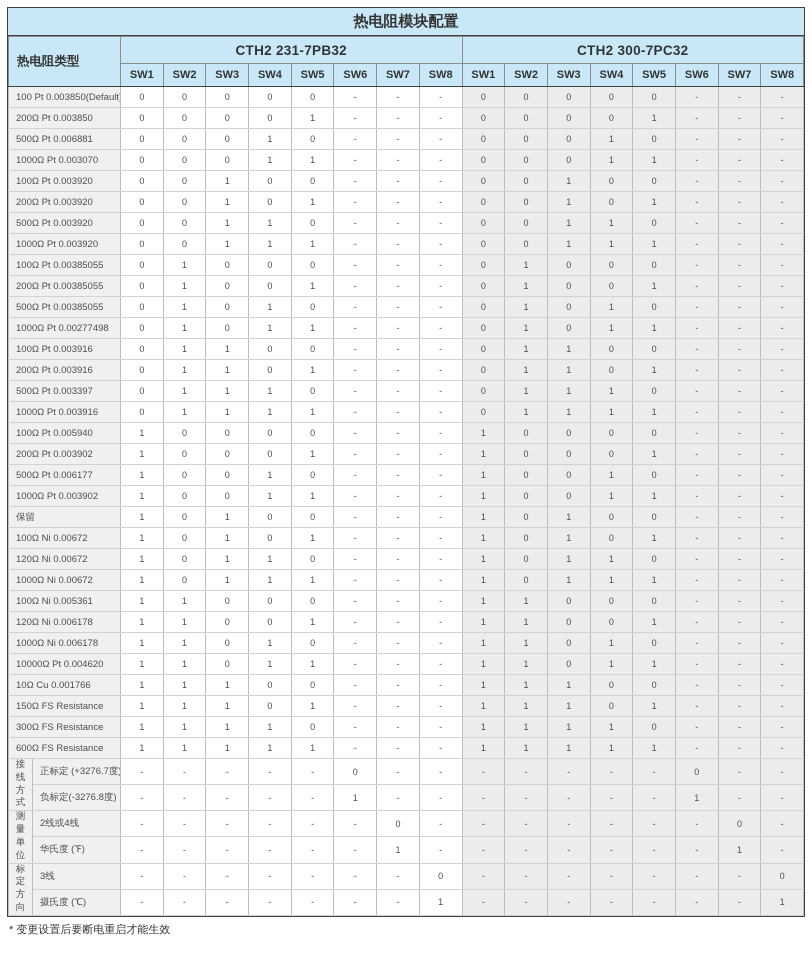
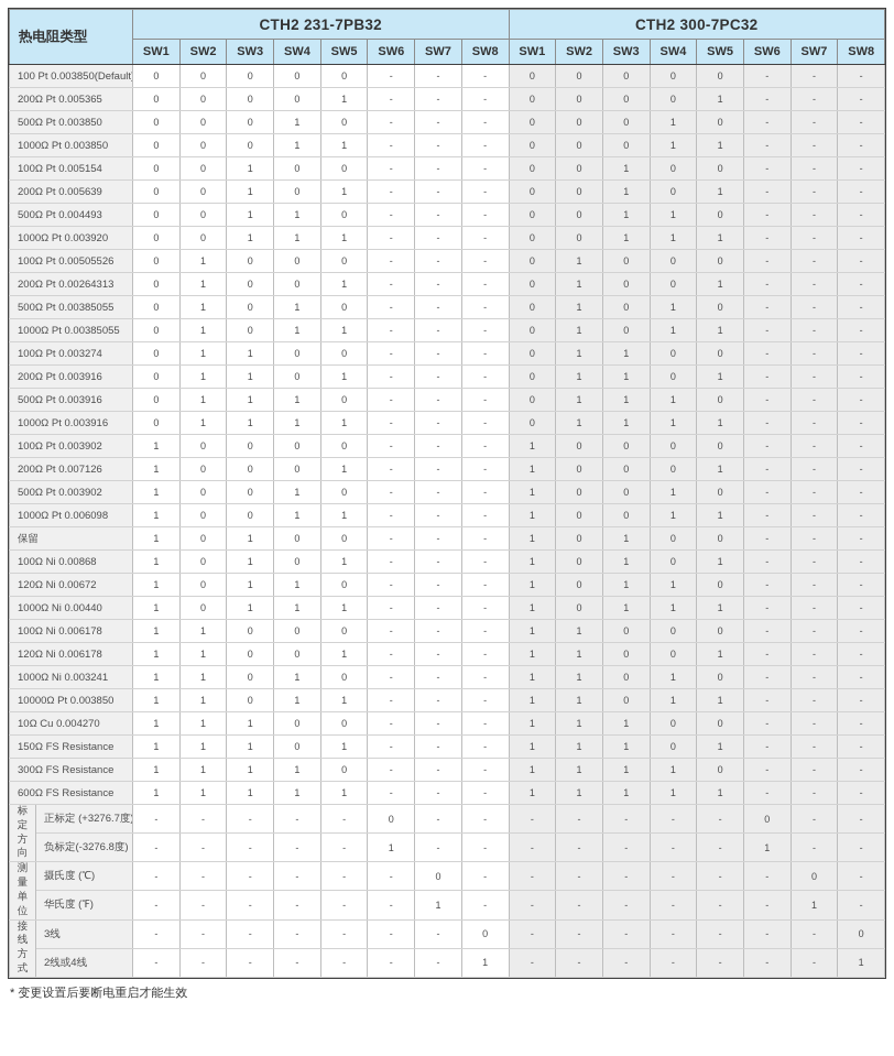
- 热电阻模块配置
  热电阻类型	CTH2 231-7PB32	CTH2 300-7PC32
  SW1	SW2	SW3	SW4	SW5	SW6	SW7	SW8	SW1	SW2	SW3	SW4	SW5	SW6	SW7	SW8
  100 Pt 0.003850(Default	0	0	0	0	0	-	-	-	0	0	0	0	0	-	-	-
- 200Ω Pt 0.003850	0	0	0	0	1	-	-	-	0	0	0	0	1	-	-	-
+ 200Ω Pt 0.005365	0	0	0	0	1	-	-	-	0	0	0	0	1	-	-	-
- 500Ω Pt 0.006881	0	0	0	1	0	-	-	-	0	0	0	1	0	-	-	-
+ 500Ω Pt 0.003850	0	0	0	1	0	-	-	-	0	0	0	1	0	-	-	-
- 1000Ω Pt 0.003070	0	0	0	1	1	-	-	-	0	0	0	1	1	-	-	-
+ 1000Ω Pt 0.003850	0	0	0	1	1	-	-	-	0	0	0	1	1	-	-	-
- 100Ω Pt 0.003920	0	0	1	0	0	-	-	-	0	0	1	0	0	-	-	-
+ 100Ω Pt 0.005154	0	0	1	0	0	-	-	-	0	0	1	0	0	-	-	-
- 200Ω Pt 0.003920	0	0	1	0	1	-	-	-	0	0	1	0	1	-	-	-
+ 200Ω Pt 0.005639	0	0	1	0	1	-	-	-	0	0	1	0	1	-	-	-
- 500Ω Pt 0.003920	0	0	1	1	0	-	-	-	0	0	1	1	0	-	-	-
+ 500Ω Pt 0.004493	0	0	1	1	0	-	-	-	0	0	1	1	0	-	-	-
  1000Ω Pt 0.003920	0	0	1	1	1	-	-	-	0	0	1	1	1	-	-	-
- 100Ω Pt 0.00385055	0	1	0	0	0	-	-	-	0	1	0	0	0	-	-	-
+ 100Ω Pt 0.00505526	0	1	0	0	0	-	-	-	0	1	0	0	0	-	-	-
- 200Ω Pt 0.00385055	0	1	0	0	1	-	-	-	0	1	0	0	1	-	-	-
+ 200Ω Pt 0.00264313	0	1	0	0	1	-	-	-	0	1	0	0	1	-	-	-
  500Ω Pt 0.00385055	0	1	0	1	0	-	-	-	0	1	0	1	0	-	-	-
- 1000Ω Pt 0.00277498	0	1	0	1	1	-	-	-	0	1	0	1	1	-	-	-
+ 1000Ω Pt 0.00385055	0	1	0	1	1	-	-	-	0	1	0	1	1	-	-	-
- 100Ω Pt 0.003916	0	1	1	0	0	-	-	-	0	1	1	0	0	-	-	-
+ 100Ω Pt 0.003274	0	1	1	0	0	-	-	-	0	1	1	0	0	-	-	-
  200Ω Pt 0.003916	0	1	1	0	1	-	-	-	0	1	1	0	1	-	-	-
- 500Ω Pt 0.003397	0	1	1	1	0	-	-	-	0	1	1	1	0	-	-	-
+ 500Ω Pt 0.003916	0	1	1	1	0	-	-	-	0	1	1	1	0	-	-	-
  1000Ω Pt 0.003916	0	1	1	1	1	-	-	-	0	1	1	1	1	-	-	-
- 100Ω Pt 0.005940	1	0	0	0	0	-	-	-	1	0	0	0	0	-	-	-
+ 100Ω Pt 0.003902	1	0	0	0	0	-	-	-	1	0	0	0	0	-	-	-
- 200Ω Pt 0.003902	1	0	0	0	1	-	-	-	1	0	0	0	1	-	-	-
+ 200Ω Pt 0.007126	1	0	0	0	1	-	-	-	1	0	0	0	1	-	-	-
- 500Ω Pt 0.006177	1	0	0	1	0	-	-	-	1	0	0	1	0	-	-	-
+ 500Ω Pt 0.003902	1	0	0	1	0	-	-	-	1	0	0	1	0	-	-	-
- 1000Ω Pt 0.003902	1	0	0	1	1	-	-	-	1	0	0	1	1	-	-	-
+ 1000Ω Pt 0.006098	1	0	0	1	1	-	-	-	1	0	0	1	1	-	-	-
  保留	1	0	1	0	0	-	-	-	1	0	1	0	0	-	-	-
- 100Ω Ni 0.00672	1	0	1	0	1	-	-	-	1	0	1	0	1	-	-	-
+ 100Ω Ni 0.00868	1	0	1	0	1	-	-	-	1	0	1	0	1	-	-	-
  120Ω Ni 0.00672	1	0	1	1	0	-	-	-	1	0	1	1	0	-	-	-
- 1000Ω Ni 0.00672	1	0	1	1	1	-	-	-	1	0	1	1	1	-	-	-
+ 1000Ω Ni 0.00440	1	0	1	1	1	-	-	-	1	0	1	1	1	-	-	-
- 100Ω Ni 0.005361	1	1	0	0	0	-	-	-	1	1	0	0	0	-	-	-
+ 100Ω Ni 0.006178	1	1	0	0	0	-	-	-	1	1	0	0	0	-	-	-
  120Ω Ni 0.006178	1	1	0	0	1	-	-	-	1	1	0	0	1	-	-	-
- 1000Ω Ni 0.006178	1	1	0	1	0	-	-	-	1	1	0	1	0	-	-	-
+ 1000Ω Ni 0.003241	1	1	0	1	0	-	-	-	1	1	0	1	0	-	-	-
- 10000Ω Pt 0.004620	1	1	0	1	1	-	-	-	1	1	0	1	1	-	-	-
+ 10000Ω Pt 0.003850	1	1	0	1	1	-	-	-	1	1	0	1	1	-	-	-
- 10Ω Cu 0.001766	1	1	1	0	0	-	-	-	1	1	1	0	0	-	-	-
+ 10Ω Cu 0.004270	1	1	1	0	0	-	-	-	1	1	1	0	0	-	-	-
  150Ω FS Resistance	1	1	1	0	1	-	-	-	1	1	1	0	1	-	-	-
  300Ω FS Resistance	1	1	1	1	0	-	-	-	1	1	1	1	0	-	-	-
  600Ω FS Resistance	1	1	1	1	1	-	-	-	1	1	1	1	1	-	-	-
- 接线方式	正标定 (+3276.7度)	-	-	-	-	-	0	-	-	-	-	-	-	-	0	-	-
+ 标定方向	正标定 (+3276.7度)	-	-	-	-	-	0	-	-	-	-	-	-	-	0	-	-
  负标定(-3276.8度)	-	-	-	-	-	1	-	-	-	-	-	-	-	1	-	-
- 测量单位	2线或4线	-	-	-	-	-	-	0	-	-	-	-	-	-	-	0	-
+ 测量单位	摄氏度 (℃)	-	-	-	-	-	-	0	-	-	-	-	-	-	-	0	-
  华氏度 (℉)	-	-	-	-	-	-	1	-	-	-	-	-	-	-	1	-
- 标定方向	3线	-	-	-	-	-	-	-	0	-	-	-	-	-	-	-	0
+ 接线方式	3线	-	-	-	-	-	-	-	0	-	-	-	-	-	-	-	0
- 摄氏度 (℃)	-	-	-	-	-	-	-	1	-	-	-	-	-	-	-	1
+ 2线或4线	-	-	-	-	-	-	-	1	-	-	-	-	-	-	-	1
  * 变更设置后要断电重启才能生效
